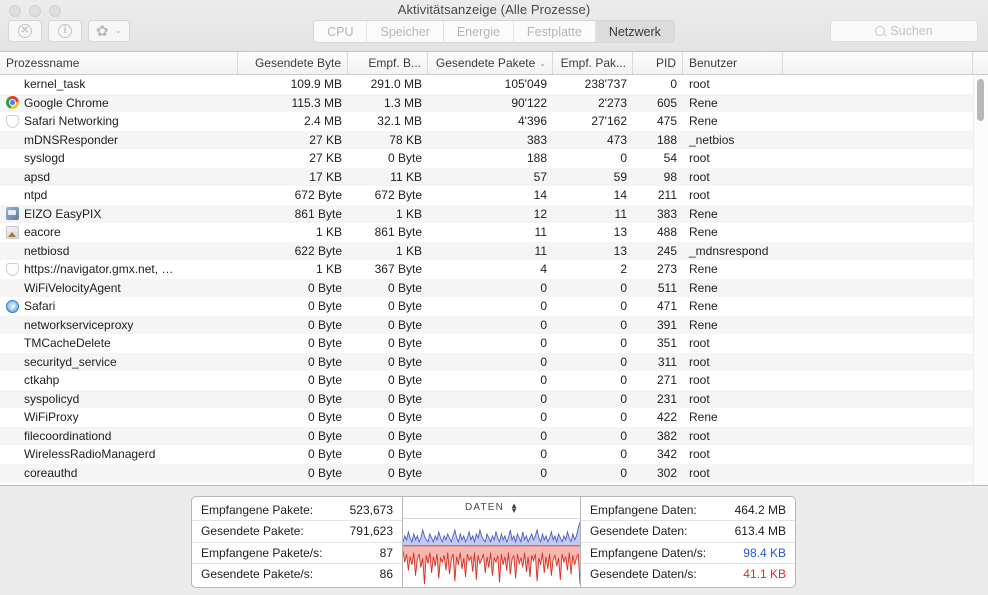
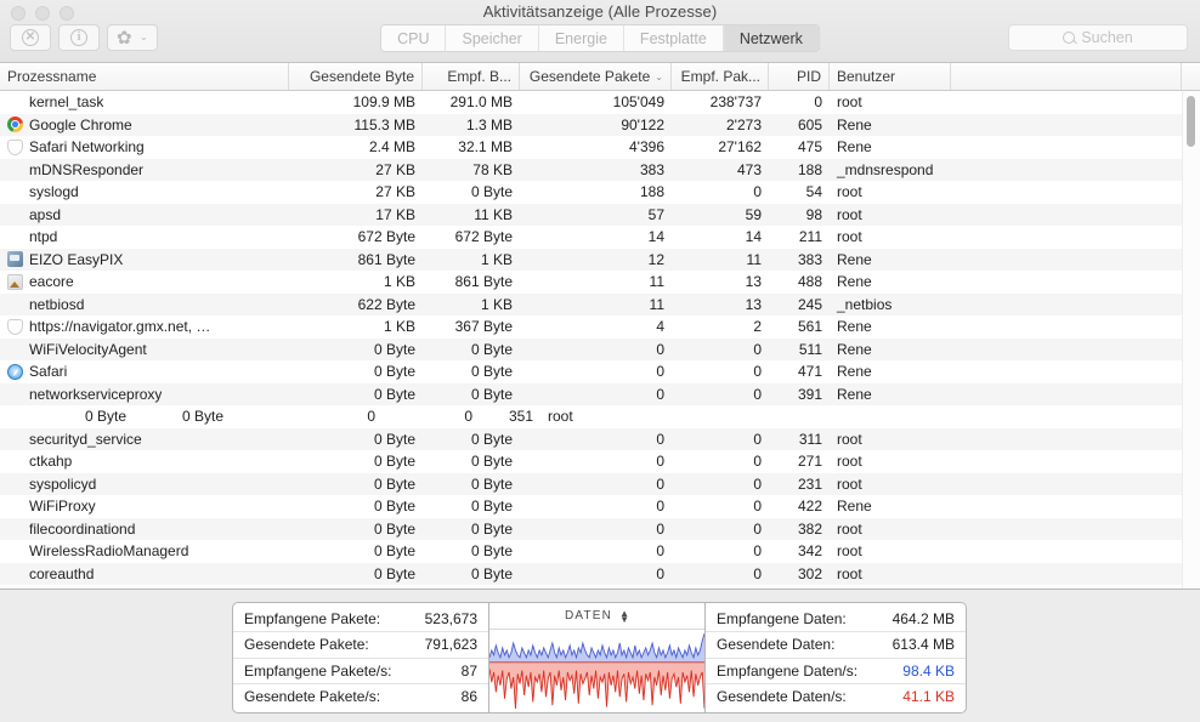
  Aktivitätsanzeige (Alle Prozesse)
  ✕
  i
  ✿
  ⌄
  CPU
  Speicher
  Energie
  Festplatte
  Netzwerk
  Suchen
  Prozessname
  Gesendete Byte
  Empf. B...
  Gesendete Pakete
  ⌄
  Empf. Pak...
  PID
  Benutzer
  kernel_task
  109.9 MB
  291.0 MB
  105'049
  238'737
  0
  root
  Google Chrome
  115.3 MB
  1.3 MB
  90'122
  2'273
  605
  Rene
  Safari Networking
  2.4 MB
  32.1 MB
  4'396
  27'162
  475
  Rene
  mDNSResponder
  27 KB
  78 KB
  383
  473
  188
- _netbios
+ _mdnsrespond
  syslogd
  27 KB
  0 Byte
  188
  0
  54
  root
  apsd
  17 KB
  11 KB
  57
  59
  98
  root
  ntpd
  672 Byte
  672 Byte
  14
  14
  211
  root
  EIZO EasyPIX
  861 Byte
  1 KB
  12
  11
  383
  Rene
  eacore
  1 KB
  861 Byte
  11
  13
  488
  Rene
  netbiosd
  622 Byte
  1 KB
  11
  13
  245
- _mdnsrespond
+ _netbios
  https://navigator.gmx.net, …
  1 KB
  367 Byte
  4
  2
- 273
+ 561
  Rene
  WiFiVelocityAgent
  0 Byte
  0 Byte
  0
  0
  511
  Rene
  Safari
  0 Byte
  0 Byte
  0
  0
  471
  Rene
  networkserviceproxy
  0 Byte
  0 Byte
  0
  0
  391
  Rene
- TMCacheDelete
  0 Byte
  0 Byte
  0
  0
  351
  root
  securityd_service
  0 Byte
  0 Byte
  0
  0
  311
  root
  ctkahp
  0 Byte
  0 Byte
  0
  0
  271
  root
  syspolicyd
  0 Byte
  0 Byte
  0
  0
  231
  root
  WiFiProxy
  0 Byte
  0 Byte
  0
  0
  422
  Rene
  filecoordinationd
  0 Byte
  0 Byte
  0
  0
  382
  root
  WirelessRadioManagerd
  0 Byte
  0 Byte
  0
  0
  342
  root
  coreauthd
  0 Byte
  0 Byte
  0
  0
  302
  root
  Empfangene Pakete:
  523,673
  Gesendete Pakete:
  791,623
  Empfangene Pakete/s:
  87
  Gesendete Pakete/s:
  86
  DATEN
  ▲
  ▼
  Empfangene Daten:
  464.2 MB
  Gesendete Daten:
  613.4 MB
  Empfangene Daten/s:
  98.4 KB
  Gesendete Daten/s:
  41.1 KB
